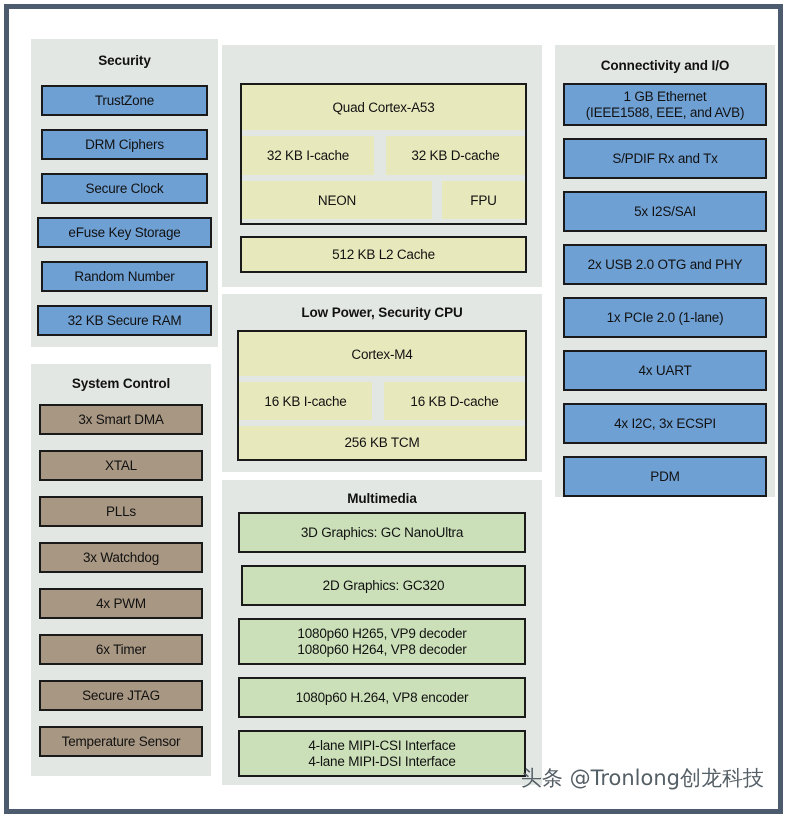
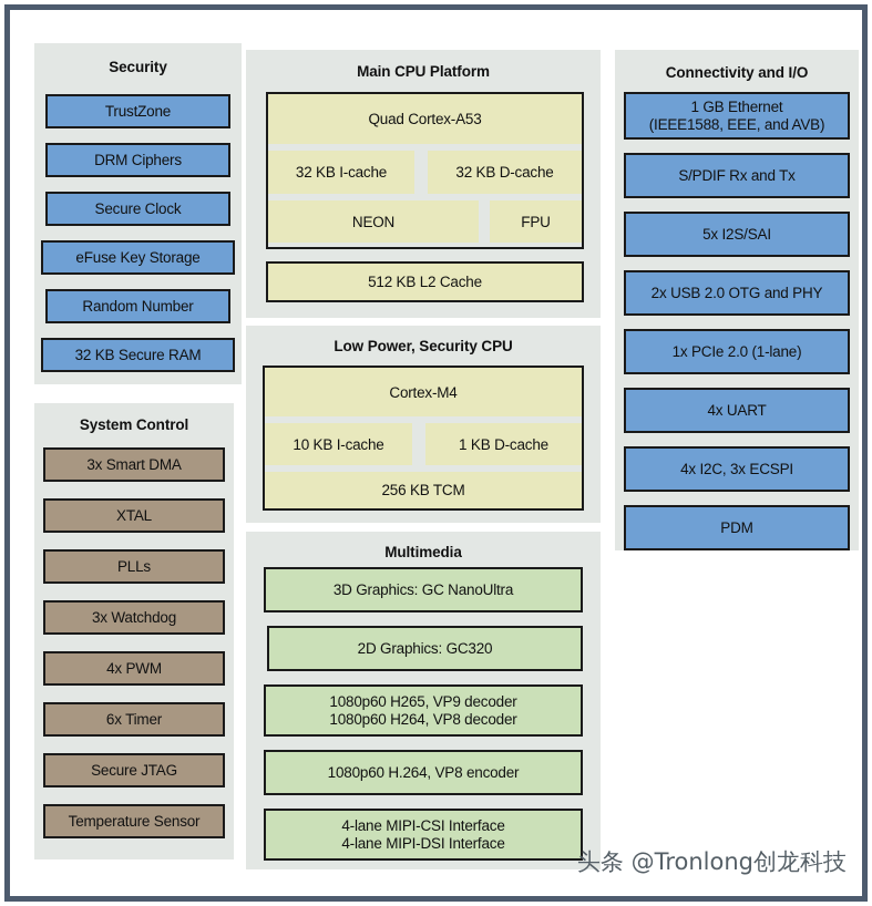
  Security
  TrustZone
  DRM Ciphers
  Secure Clock
  eFuse Key Storage
  Random Number
  32 KB Secure RAM
  System Control
  3x Smart DMA
  XTAL
  PLLs
  3x Watchdog
  4x PWM
  6x Timer
  Secure JTAG
  Temperature Sensor
+ Main CPU Platform
  Quad Cortex-A53
  32 KB I-cache
  32 KB D-cache
  NEON
  FPU
  512 KB L2 Cache
  Low Power, Security CPU
  Cortex-M4
- 16 KB I-cache
+ 10 KB I-cache
- 16 KB D-cache
+ 1 KB D-cache
  256 KB TCM
  Multimedia
  3D Graphics: GC NanoUltra
  2D Graphics: GC320
  1080p60 H265, VP9 decoder
  1080p60 H264, VP8 decoder
  1080p60 H.264, VP8 encoder
  4-lane MIPI-CSI Interface
  4-lane MIPI-DSI Interface
  Connectivity and I/O
  1 GB Ethernet
  (IEEE1588, EEE, and AVB)
  S/PDIF Rx and Tx
  5x I2S/SAI
  2x USB 2.0 OTG and PHY
  1x PCIe 2.0 (1-lane)
  4x UART
  4x I2C, 3x ECSPI
  PDM
  头条 @Tronlong创龙科技
